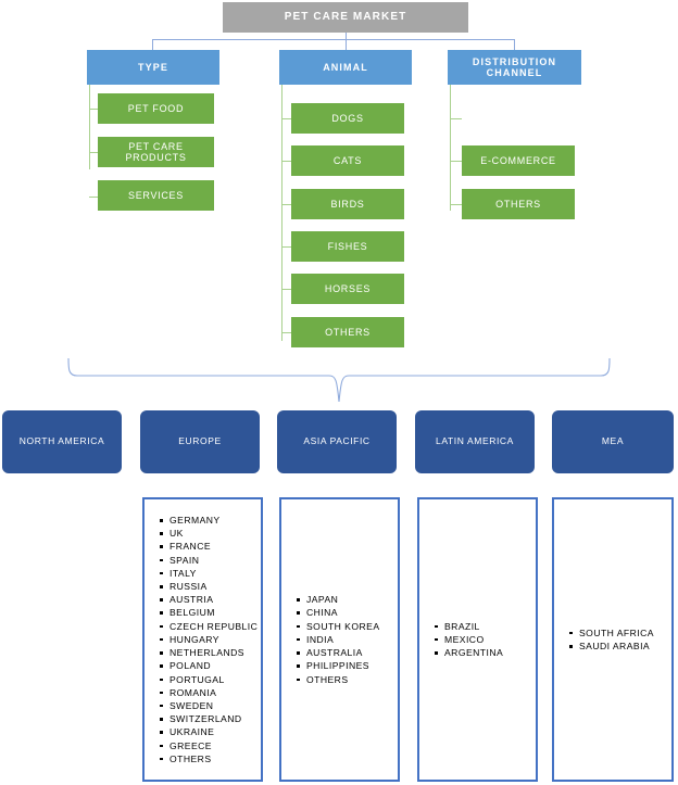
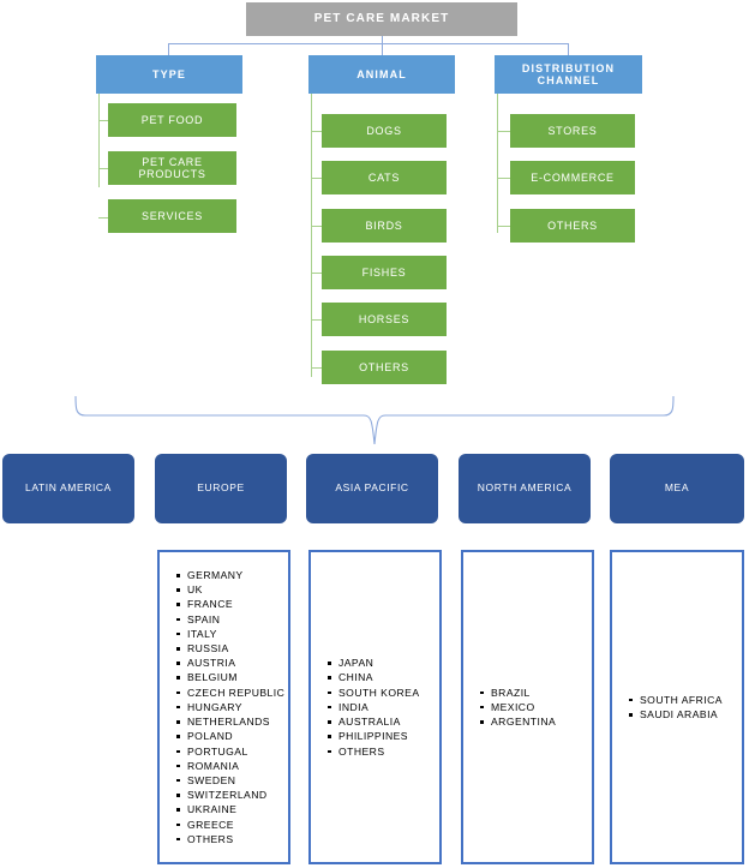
  PET CARE MARKET
  TYPE
  PET FOOD
  PET CARE PRODUCTS
  SERVICES
  ANIMAL
  DOGS
  CATS
  BIRDS
  FISHES
  HORSES
  OTHERS
  DISTRIBUTION CHANNEL
+ STORES
  E-COMMERCE
  OTHERS
- NORTH AMERICA
+ LATIN AMERICA
  EUROPE
  ASIA PACIFIC
- LATIN AMERICA
+ NORTH AMERICA
  MEA
  GERMANY
  UK
  FRANCE
  SPAIN
  ITALY
  RUSSIA
  AUSTRIA
  BELGIUM
  CZECH REPUBLIC
  HUNGARY
  NETHERLANDS
  POLAND
  PORTUGAL
  ROMANIA
  SWEDEN
  SWITZERLAND
  UKRAINE
  GREECE
  OTHERS
  JAPAN
  CHINA
  SOUTH KOREA
  INDIA
  AUSTRALIA
  PHILIPPINES
  OTHERS
  BRAZIL
  MEXICO
  ARGENTINA
  SOUTH AFRICA
  SAUDI ARABIA
